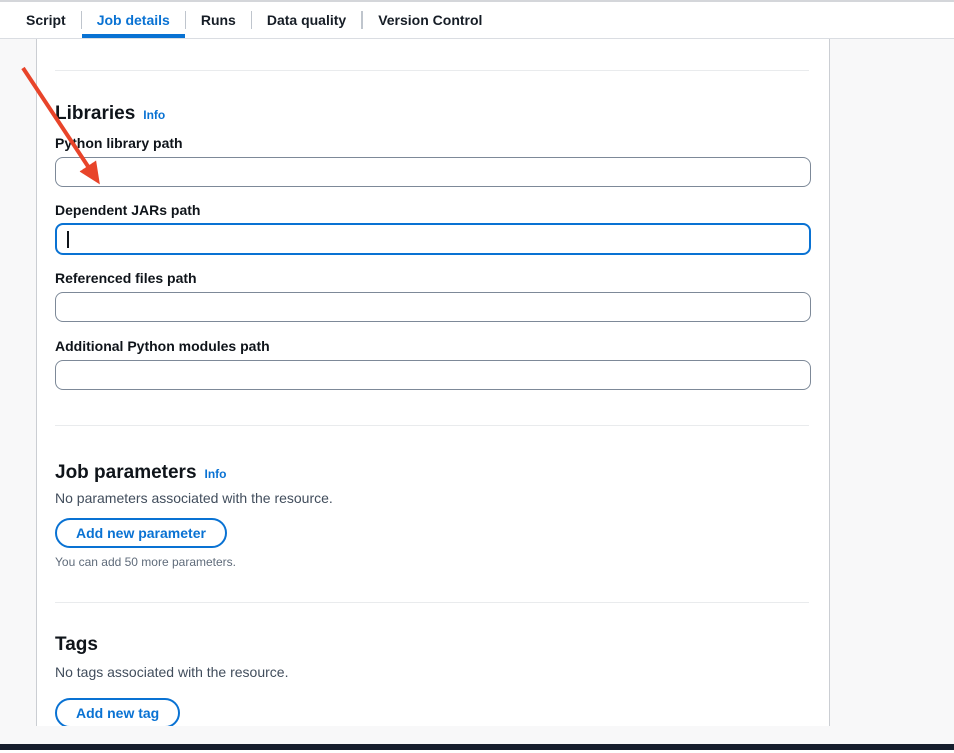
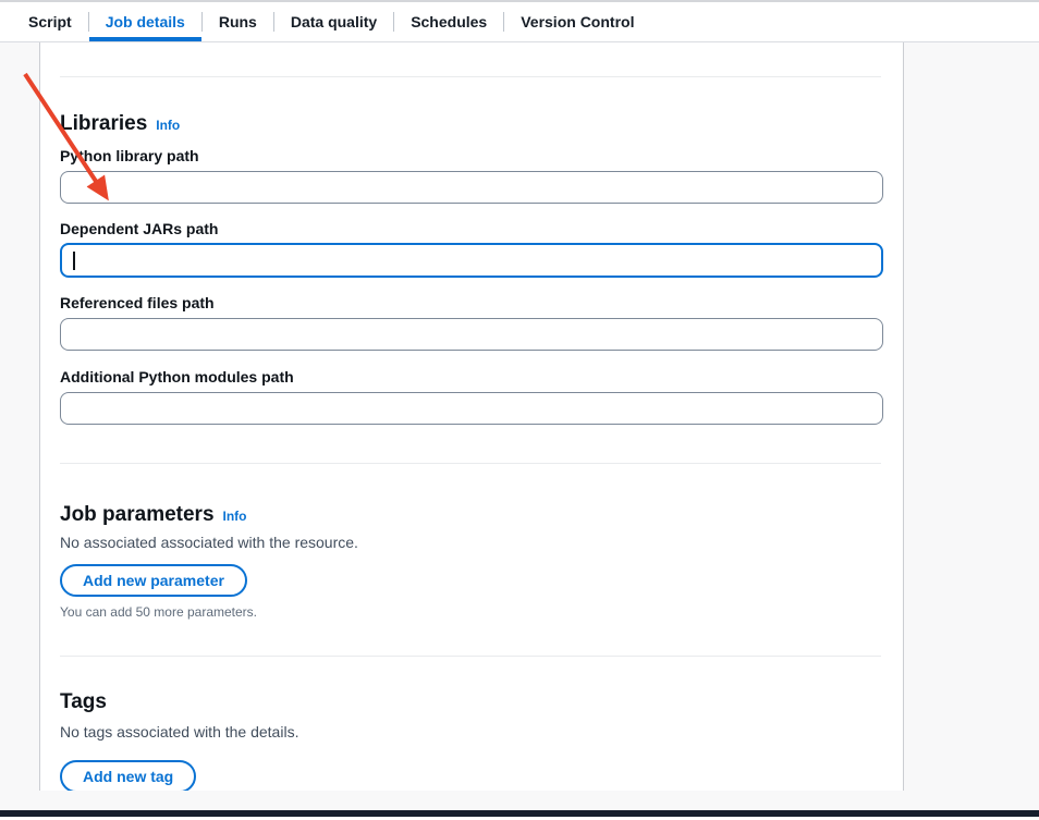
  Script
  Job details
  Runs
  Data quality
+ Schedules
  Version Control
  Libraries Info
  Pyhon library path
  Dependent JARs path
  Referenced files path
  Additional Python modules path
  Job parameters Info
- No parameters associated with the resource.
+ No associated associated with the resource.
  Add new parameter
  You can add 50 more parameters.
  Tags
- No tags associated with the resource.
+ No tags associated with the details.
  Add new tag
